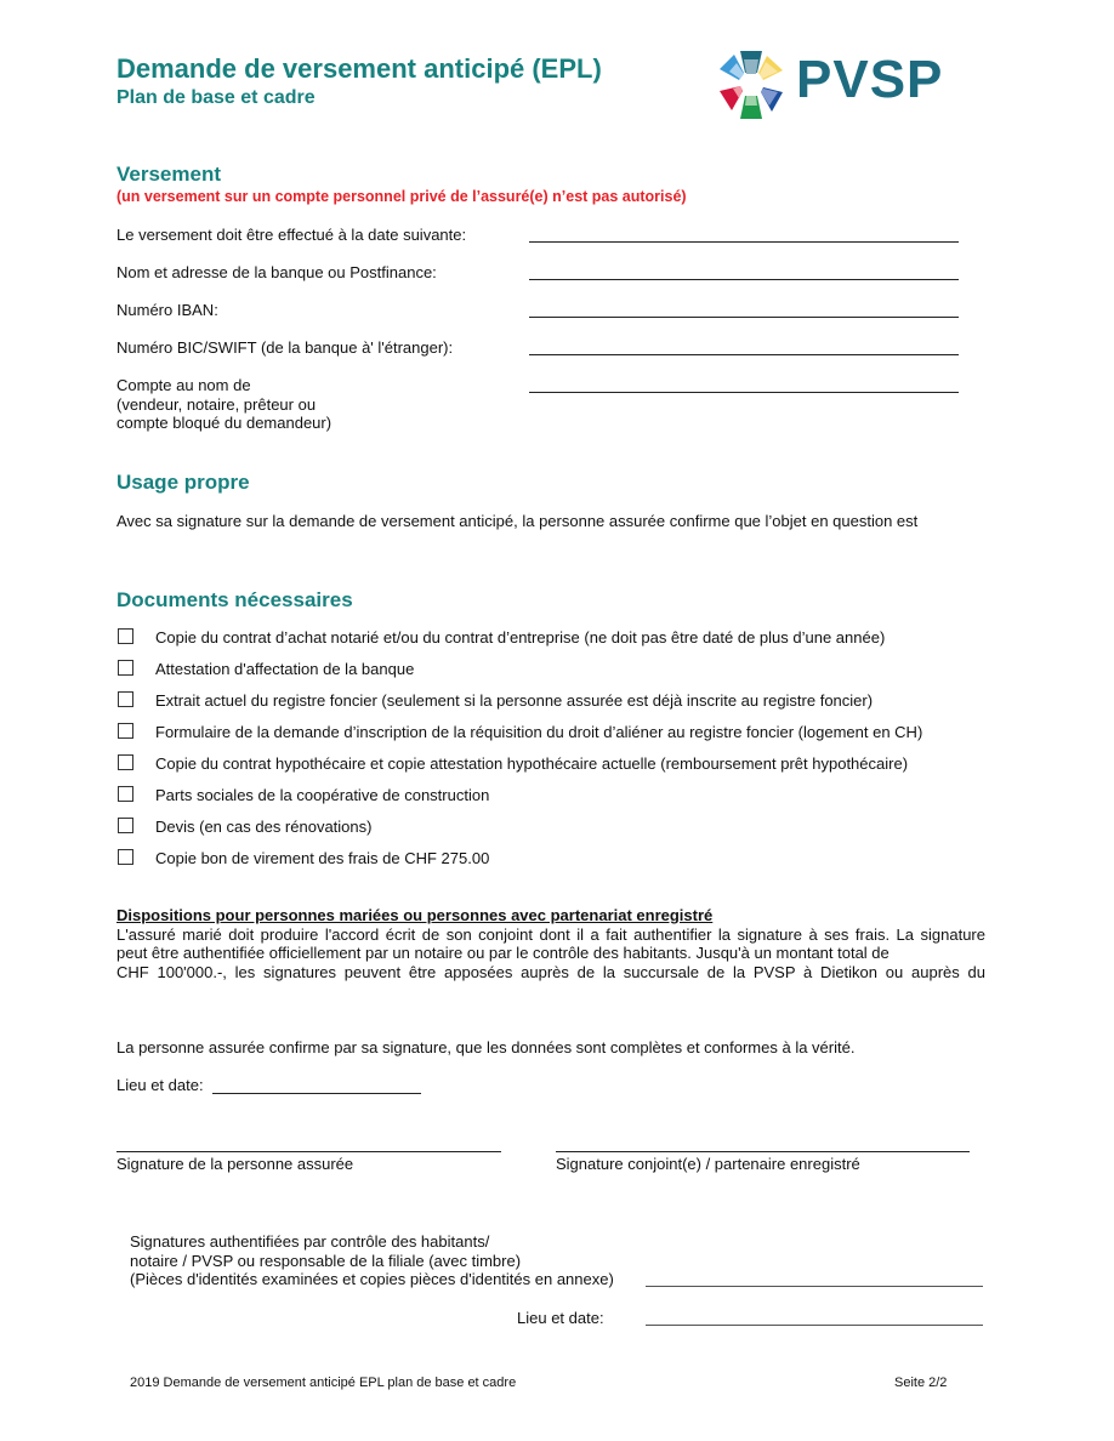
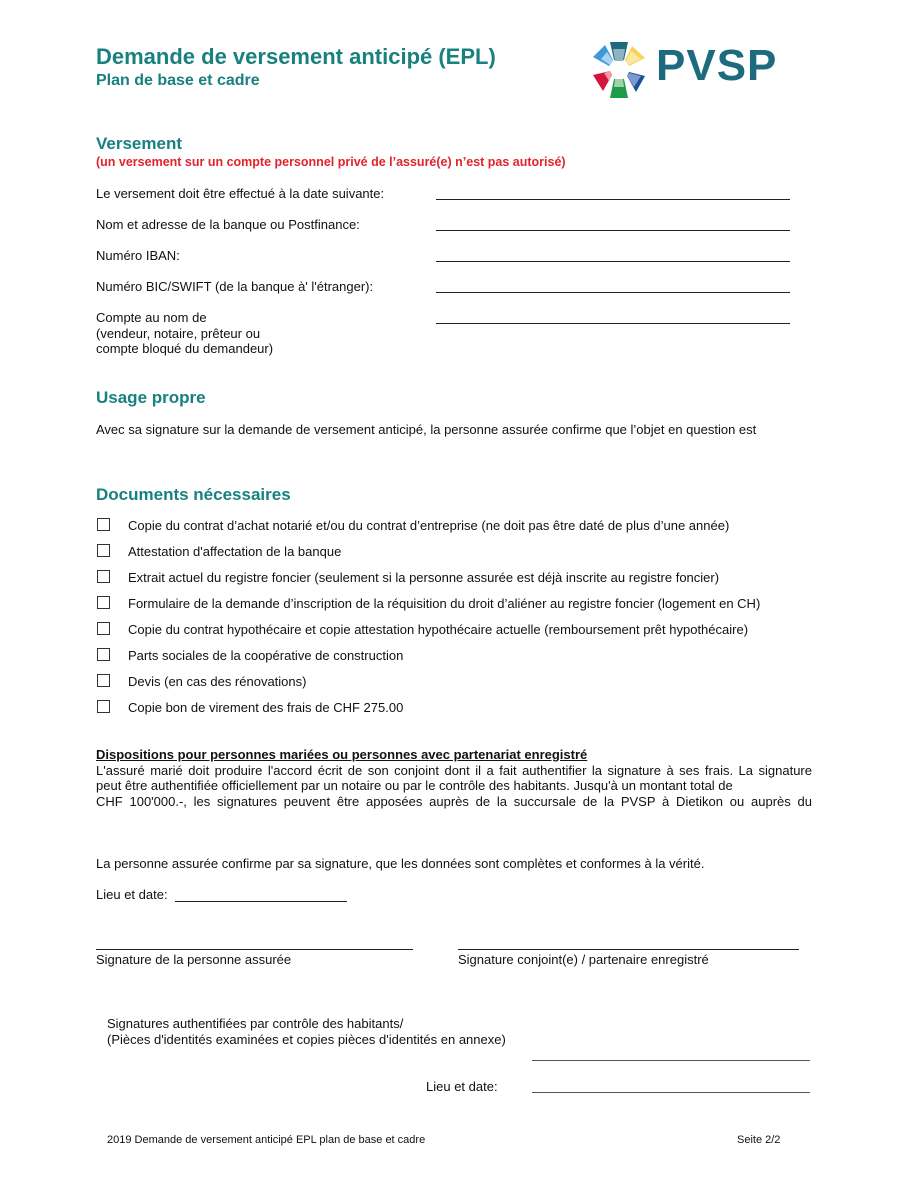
  Demande de versement anticipé (EPL)
  Plan de base et cadre
  PVSP
  Versement
  (un versement sur un compte personnel privé de l’assuré(e) n’est pas autorisé)
  Le versement doit être effectué à la date suivante:
  Nom et adresse de la banque ou Postfinance:
  Numéro IBAN:
  Numéro BIC/SWIFT (de la banque à' l'étranger):
  Compte au nom de
  (vendeur, notaire, prêteur ou
  compte bloqué du demandeur)
  Usage propre
  Avec sa signature sur la demande de versement anticipé, la personne assurée confirme que l’objet en question est
  Documents nécessaires
  Copie du contrat d’achat notarié et/ou du contrat d’entreprise (ne doit pas être daté de plus d’une année)
  Attestation d'affectation de la banque
  Extrait actuel du registre foncier (seulement si la personne assurée est déjà inscrite au registre foncier)
  Formulaire de la demande d’inscription de la réquisition du droit d’aliéner au registre foncier (logement en CH)
  Copie du contrat hypothécaire et copie attestation hypothécaire actuelle (remboursement prêt hypothécaire)
  Parts sociales de la coopérative de construction
  Devis (en cas des rénovations)
  Copie bon de virement des frais de CHF 275.00
  Dispositions pour personnes mariées ou personnes avec partenariat enregistré
  L'assuré marié doit produire l'accord écrit de son conjoint dont il a fait authentifier la signature à ses frais. La signature
  peut être authentifiée officiellement par un notaire ou par le contrôle des habitants. Jusqu'à un montant total de
  CHF 100'000.-, les signatures peuvent être apposées auprès de la succursale de la PVSP à Dietikon ou auprès du
  La personne assurée confirme par sa signature, que les données sont complètes et conformes à la vérité.
  Lieu et date:
  Signature de la personne assurée
  Signature conjoint(e) / partenaire enregistré
  Signatures authentifiées par contrôle des habitants/
- notaire / PVSP ou responsable de la filiale (avec timbre)
  (Pièces d'identités examinées et copies pièces d'identités en annexe)
  Lieu et date:
  2019 Demande de versement anticipé EPL plan de base et cadre
  Seite 2/2
